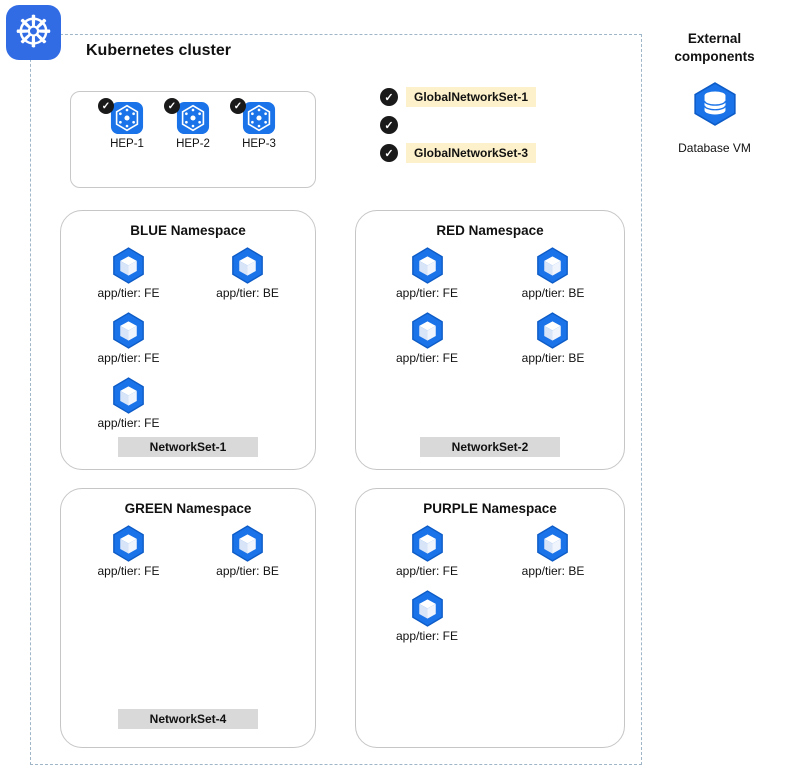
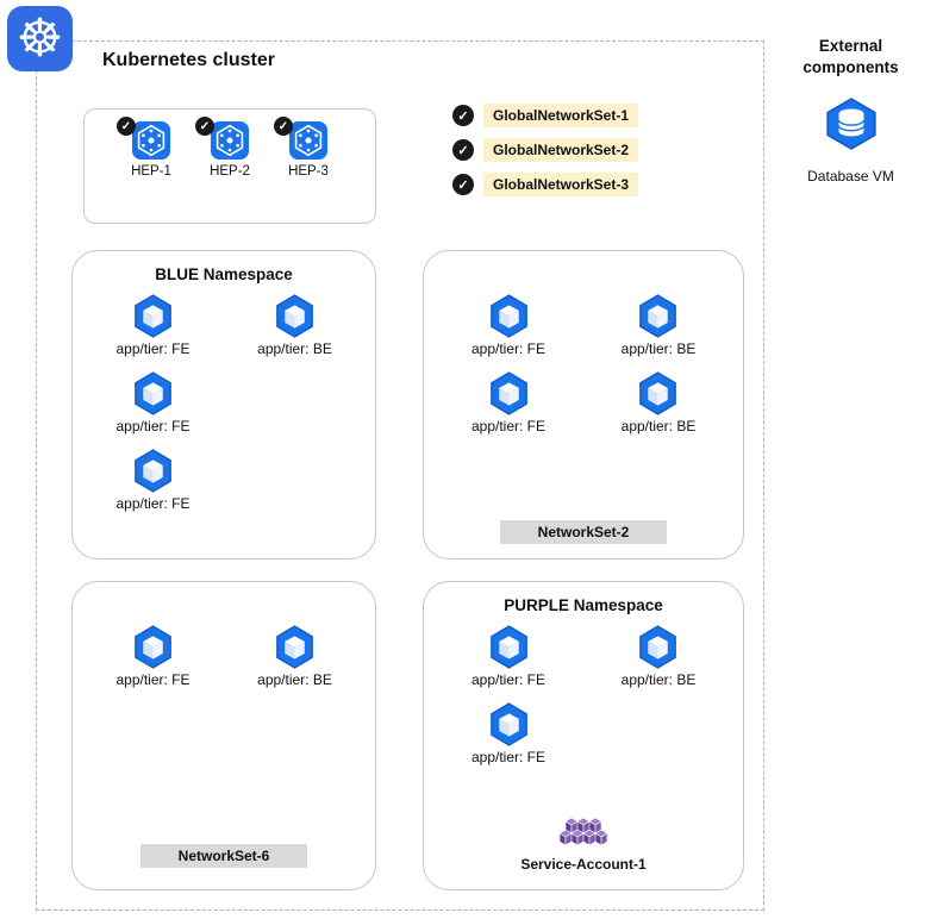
  ☸
  Kubernetes cluster
  ✓
  HEP-1
  ✓
  HEP-2
  ✓
  HEP-3
  ✓
  GlobalNetworkSet-1
  ✓
+ GlobalNetworkSet-2
  ✓
  GlobalNetworkSet-3
  BLUE Namespace
  app/tier: FE
  app/tier: BE
  app/tier: FE
  app/tier: FE
- NetworkSet-1
- RED Namespace
  app/tier: FE
  app/tier: BE
  app/tier: FE
  app/tier: BE
  NetworkSet-2
- GREEN Namespace
  app/tier: FE
  app/tier: BE
- NetworkSet-4
+ NetworkSet-6
  PURPLE Namespace
  app/tier: FE
  app/tier: BE
  app/tier: FE
+ Service-Account-1
  External components
  Database VM
